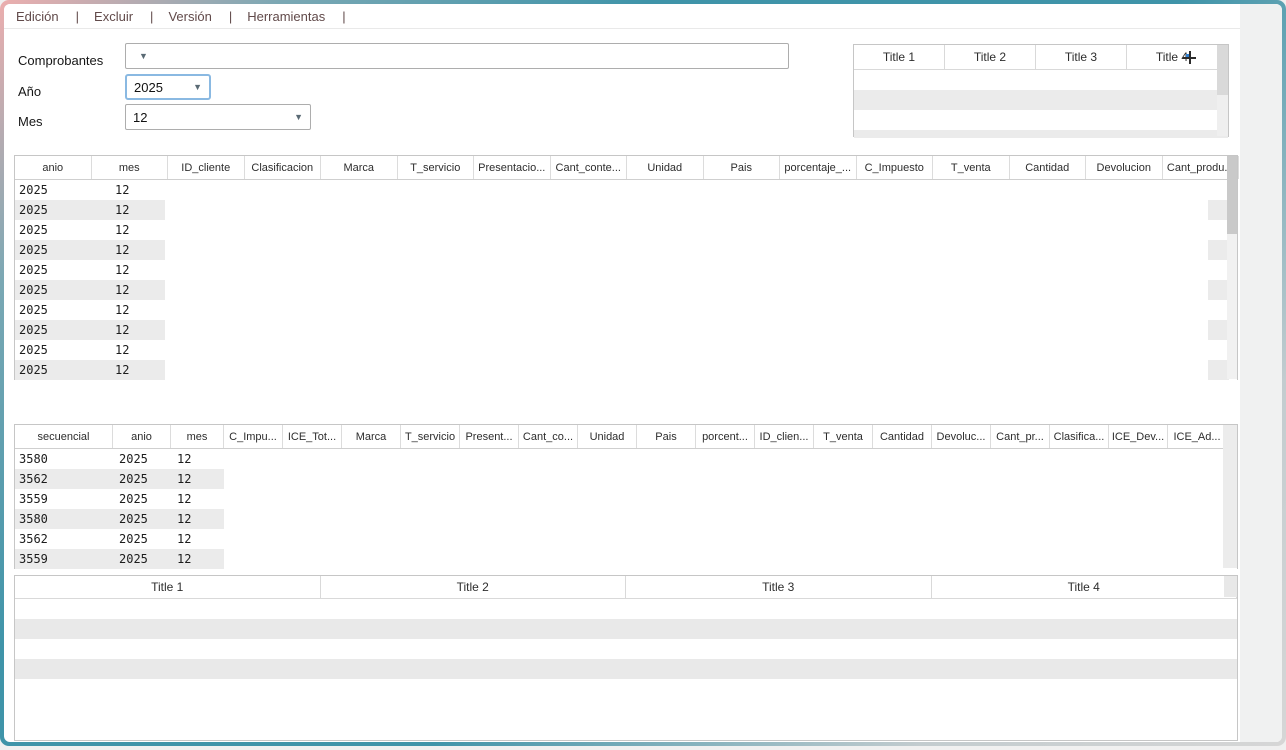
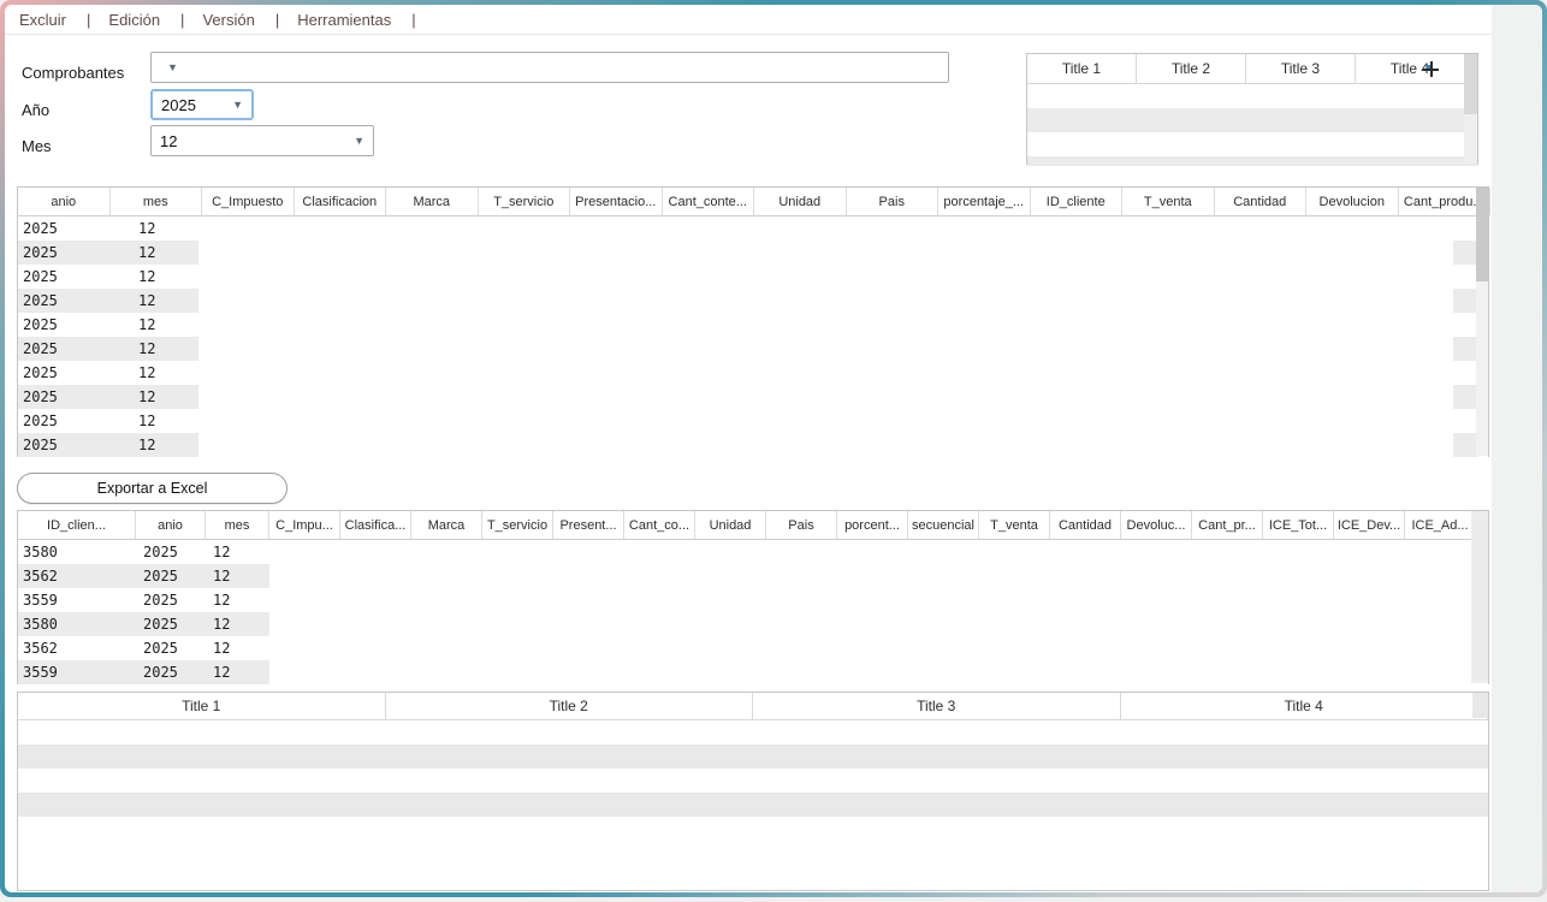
- Edición
+ Excluir
  |
- Excluir
+ Edición
  |
  Versión
  |
  Herramientas
  |
  Comprobantes
  ▼
  Año
  2025
  ▼
  Mes
  12
  ▼
  Title 1
  Title 2
  Title 3
  Title
  anio
  mes
- ID_cliente
+ C_Impuesto
  Clasificacion
  Marca
  T_servicio
  Presentacio...
  Cant_conte...
  Unidad
  Pais
  porcentaje_...
- C_Impuesto
+ ID_cliente
  T_venta
  Cantidad
  Devolucion
  Cant_produ.
  2025
  12
  2025
  12
  2025
  12
  2025
  12
  2025
  12
  2025
  12
  2025
  12
  2025
  12
  2025
  12
  2025
  12
+ Exportar a Excel
- secuencial
+ ID_clien...
  anio
  mes
  C_Impu...
- ICE_Tot...
+ Clasifica...
  Marca
  T_servicio
  Present...
  Cant_co...
  Unidad
  Pais
  porcent...
- ID_clien...
+ secuencial
  T_venta
  Cantidad
  Devoluc...
  Cant_pr...
- Clasifica...
+ ICE_Tot...
  ICE_Dev...
  ICE_Ad...
  3580
  2025
  12
  3562
  2025
  12
  3559
  2025
  12
  3580
  2025
  12
  3562
  2025
  12
  3559
  2025
  12
  Title 1
  Title 2
  Title 3
  Title 4
